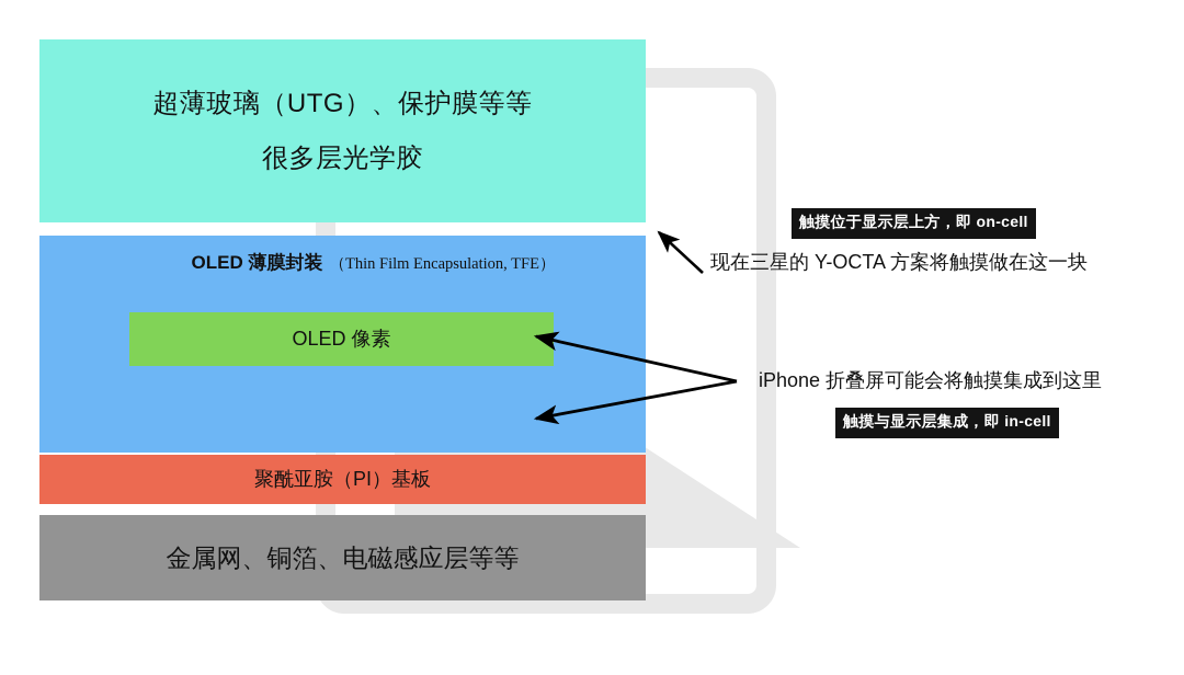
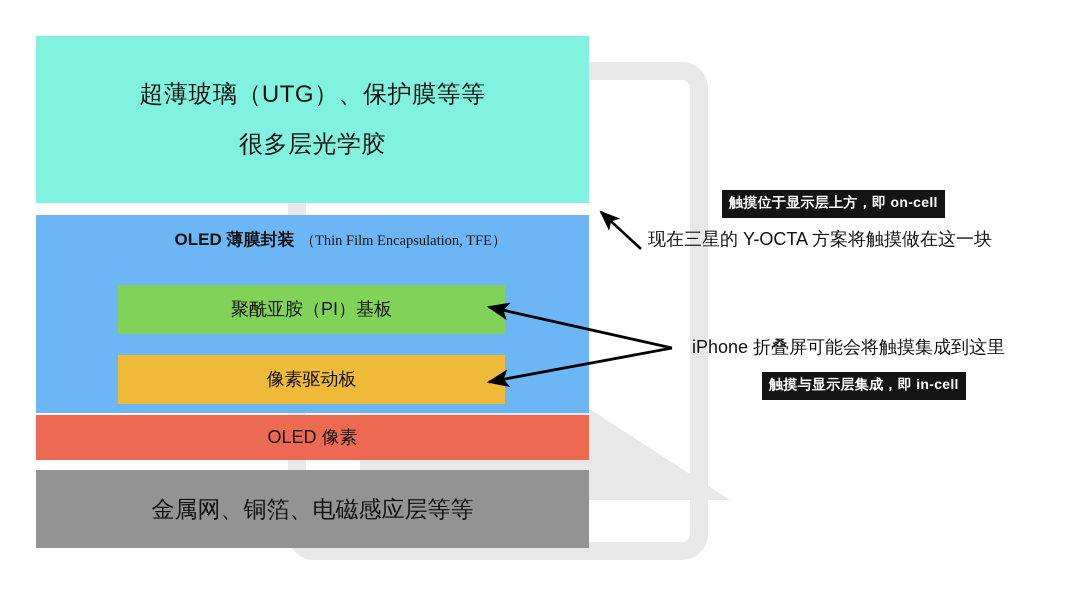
  超薄玻璃（UTG）、保护膜等等
  很多层光学胶
  OLED 薄膜封装
  （Thin Film Encapsulation, TFE）
- OLED 像素
+ 聚酰亚胺（PI）基板
+ 像素驱动板
- 聚酰亚胺（PI）基板
+ OLED 像素
  金属网、铜箔、电磁感应层等等
  触摸位于显示层上方，即 on-cell
  现在三星的 Y-OCTA 方案将触摸做在这一块
  iPhone 折叠屏可能会将触摸集成到这里
  触摸与显示层集成，即 in-cell
